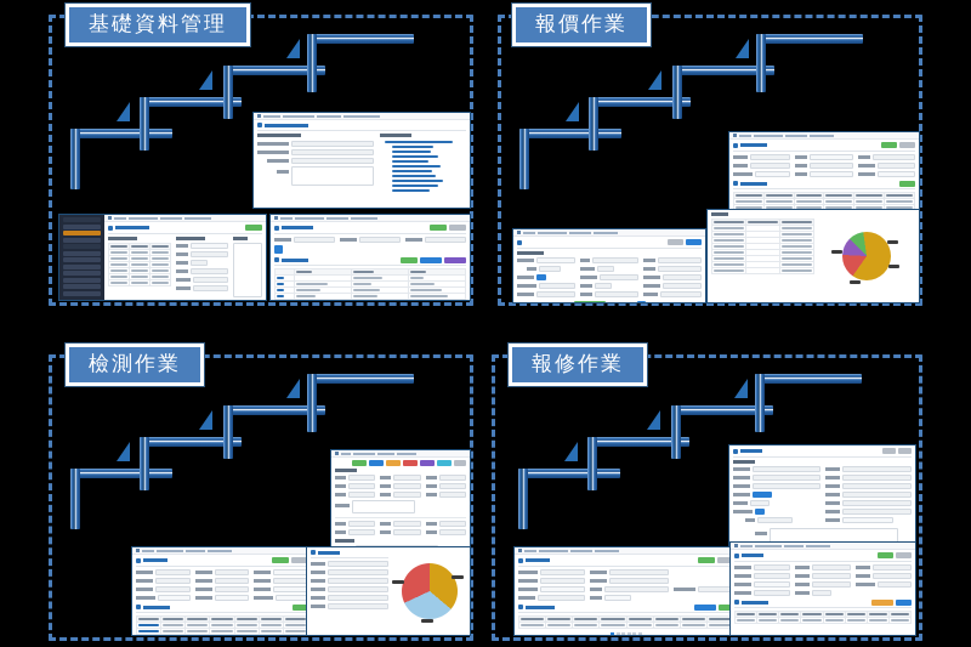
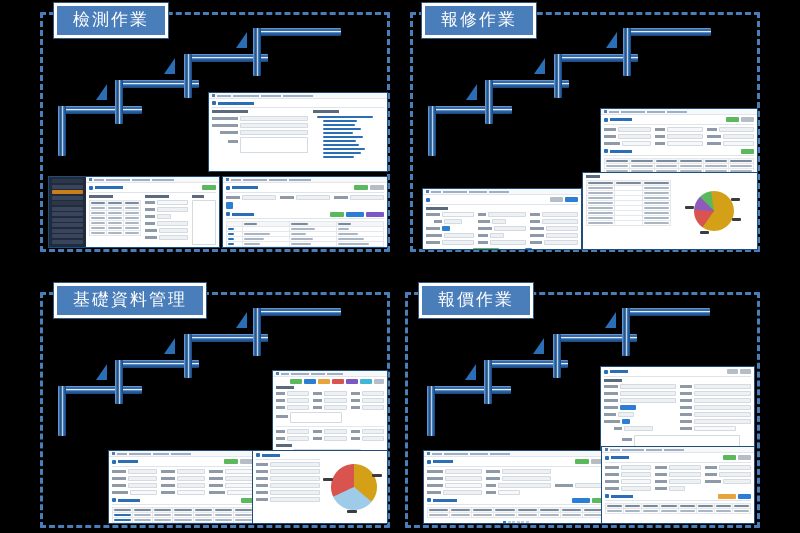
- 基礎資料管理
+ 檢測作業
- 報價作業
+ 報修作業
- 檢測作業
+ 基礎資料管理
- 報修作業
+ 報價作業
